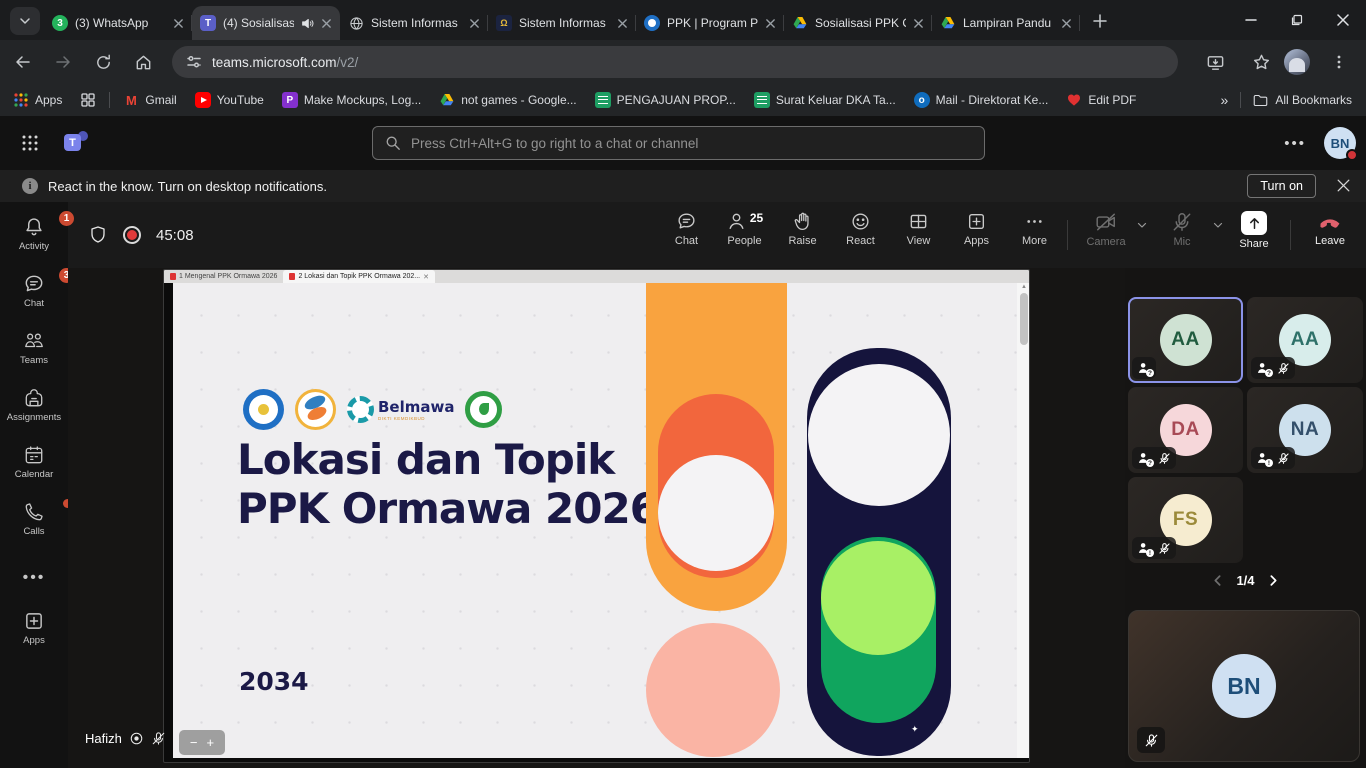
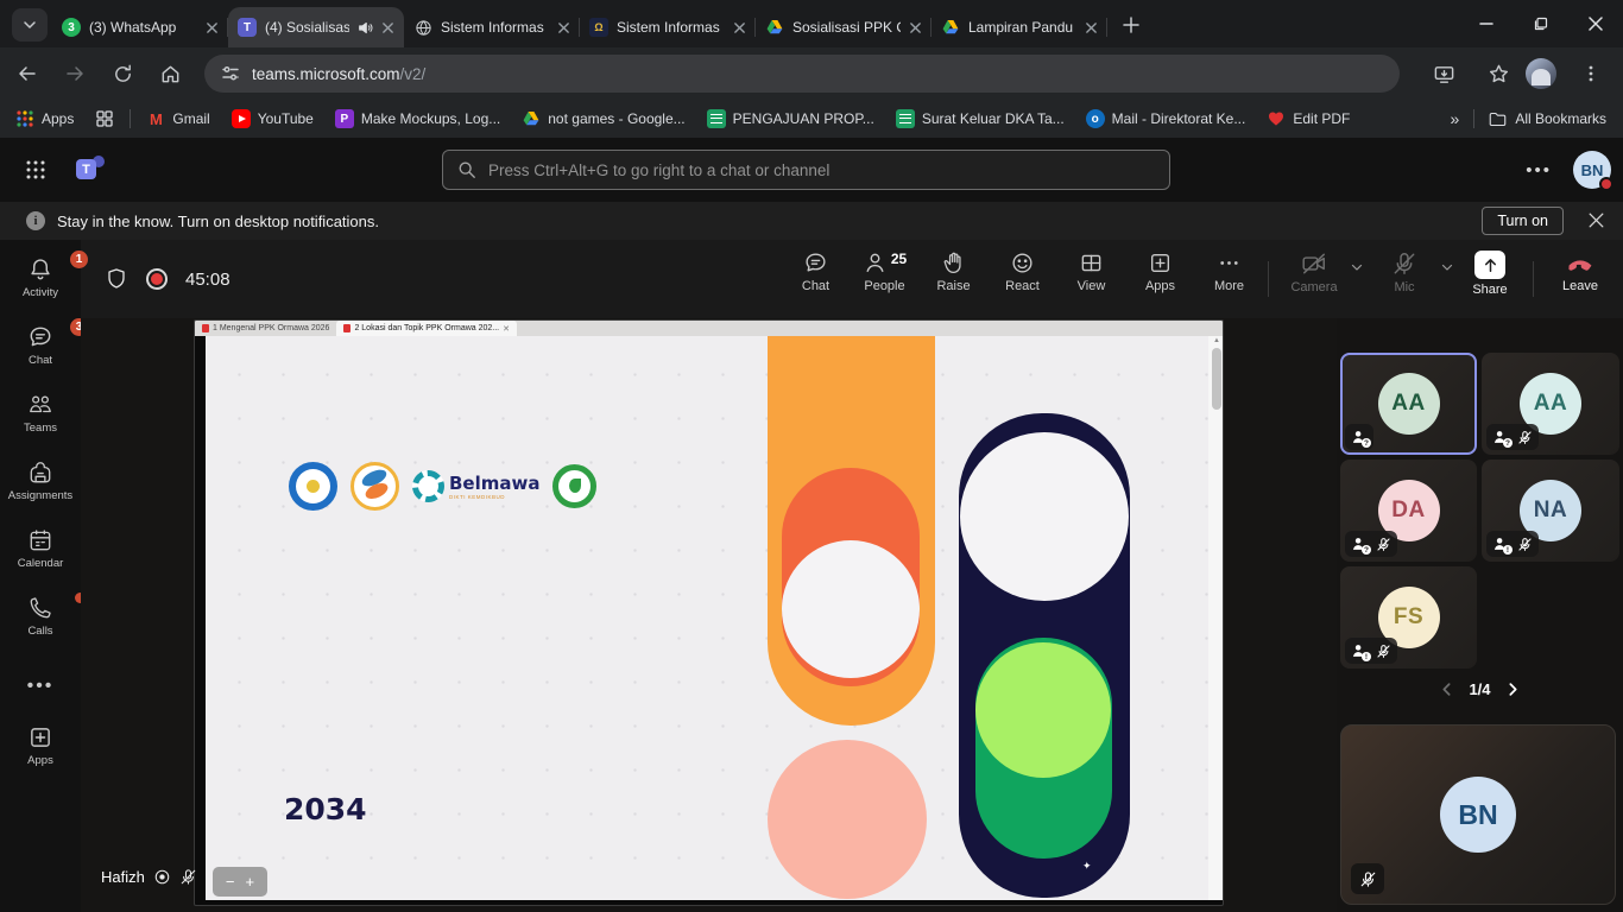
  3
  (3) WhatsApp
  T
  (4) Sosialisas
  Sistem Informas
  Ω
  Sistem Informas
- PPK | Program P
  Sosialisasi PPK
  Lampiran Pandu
  teams.microsoft.com/v2/
  Apps
  M
  Gmail
  YouTube
  P
  Make Mockups, Log...
  not games - Google...
  PENGAJUAN PROP...
  Surat Keluar DKA Ta...
  o
  Mail - Direktorat Ke...
  Edit PDF
  »
  All Bookmarks
  T
  Press Ctrl+Alt+G to go right to a chat or channel
  •••
  BN
  i
- React in the know. Turn on desktop notifications.
+ Stay in the know. Turn on desktop notifications.
  Turn on
  45:08
  Chat
  25
  People
  Raise
  React
  View
  Apps
  More
  Camera
  Mic
  Share
  Leave
  1
  Activity
  3
  Chat
  Teams
  Assignments
  Calendar
  Calls
  •••
  Apps
  Belmawa
- Lokasi dan Topik
- PPK Ormawa 2026
  2034
  ✦
  −
  +
  Hafizh
  AA
  AA
  DA
  NA
  FS
  1/4
  BN
